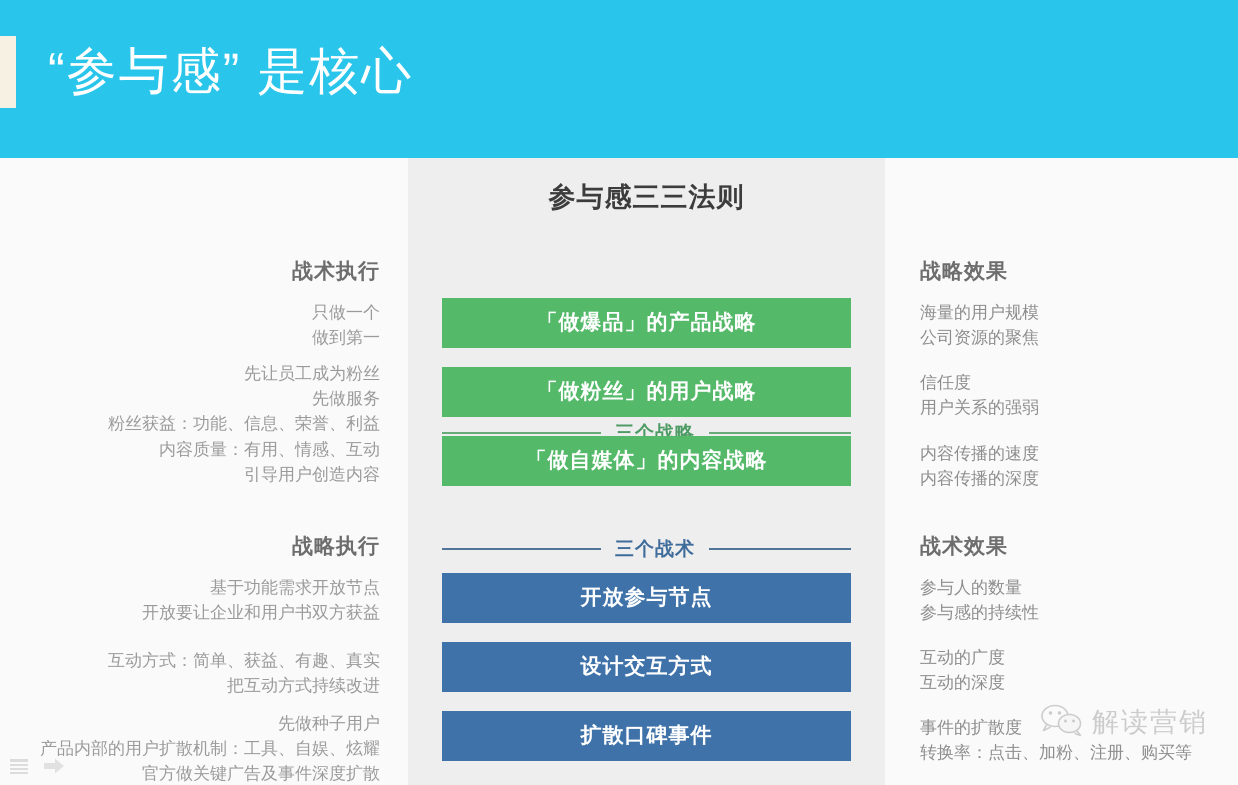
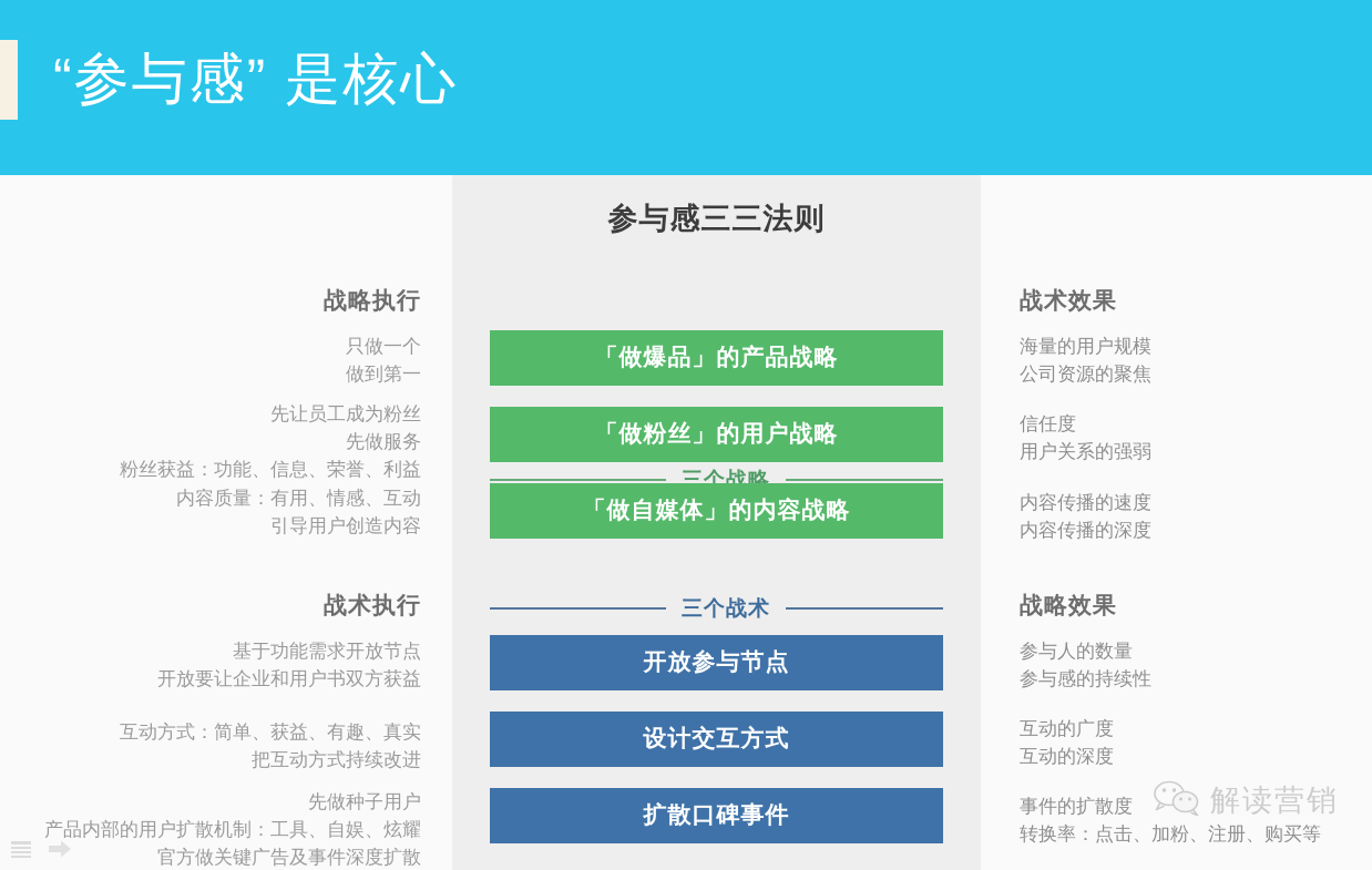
  “参与感” 是核心
- 战术执行
+ 战略执行
  只做一个
  做到第一
  先让员工成为粉丝
  先做服务
  粉丝获益：功能、信息、荣誉、利益
  内容质量：有用、情感、互动
  引导用户创造内容
- 战略执行
+ 战术执行
  基于功能需求开放节点
  开放要让企业和用户书双方获益
  互动方式：简单、获益、有趣、真实
  把互动方式持续改进
  先做种子用户
  产品内部的用户扩散机制：工具、自娱、炫耀
  官方做关键广告及事件深度扩散
  参与感三三法则
  三个战略
  「做爆品」的产品战略
  「做粉丝」的用户战略
  「做自媒体」的内容战略
  三个战术
  开放参与节点
  设计交互方式
  扩散口碑事件
- 战略效果
+ 战术效果
  海量的用户规模
  公司资源的聚焦
  信任度
  用户关系的强弱
  内容传播的速度
  内容传播的深度
- 战术效果
+ 战略效果
  参与人的数量
  参与感的持续性
  互动的广度
  互动的深度
  事件的扩散度
  转换率：点击、加粉、注册、购买等
  解读营销
